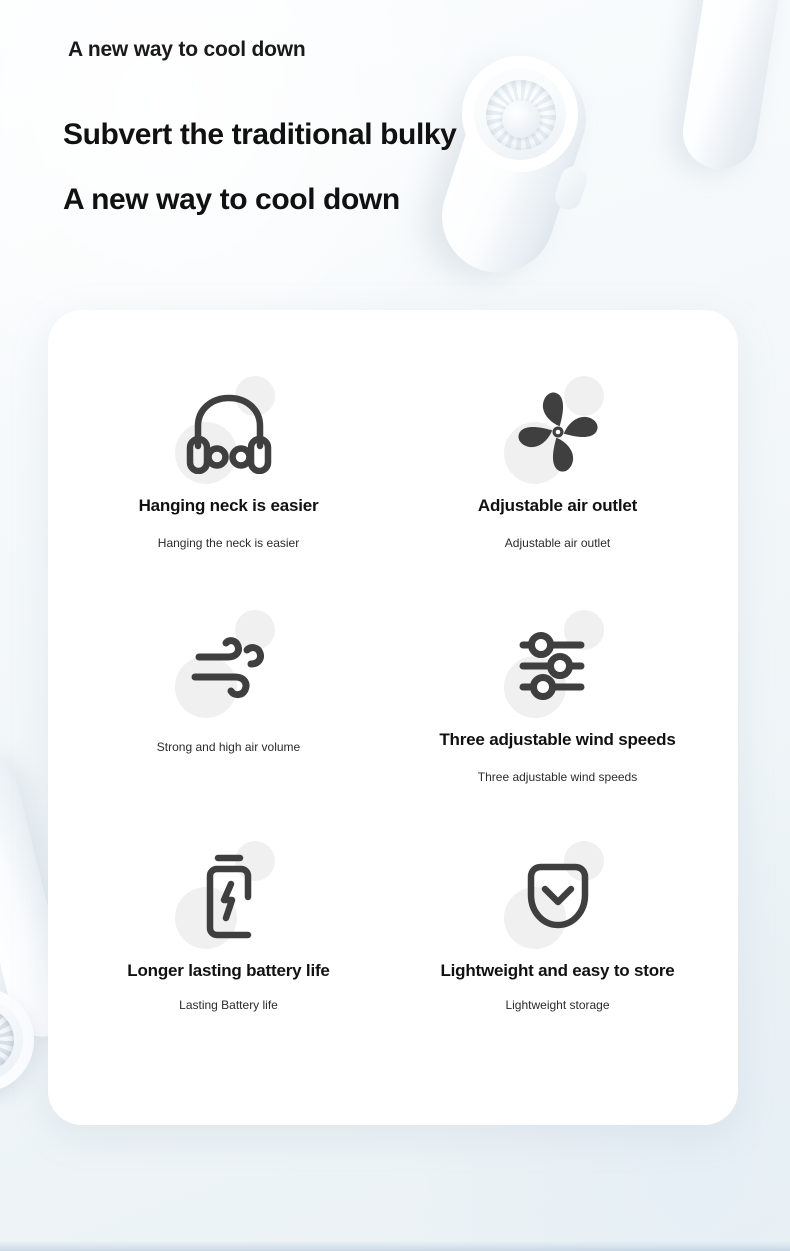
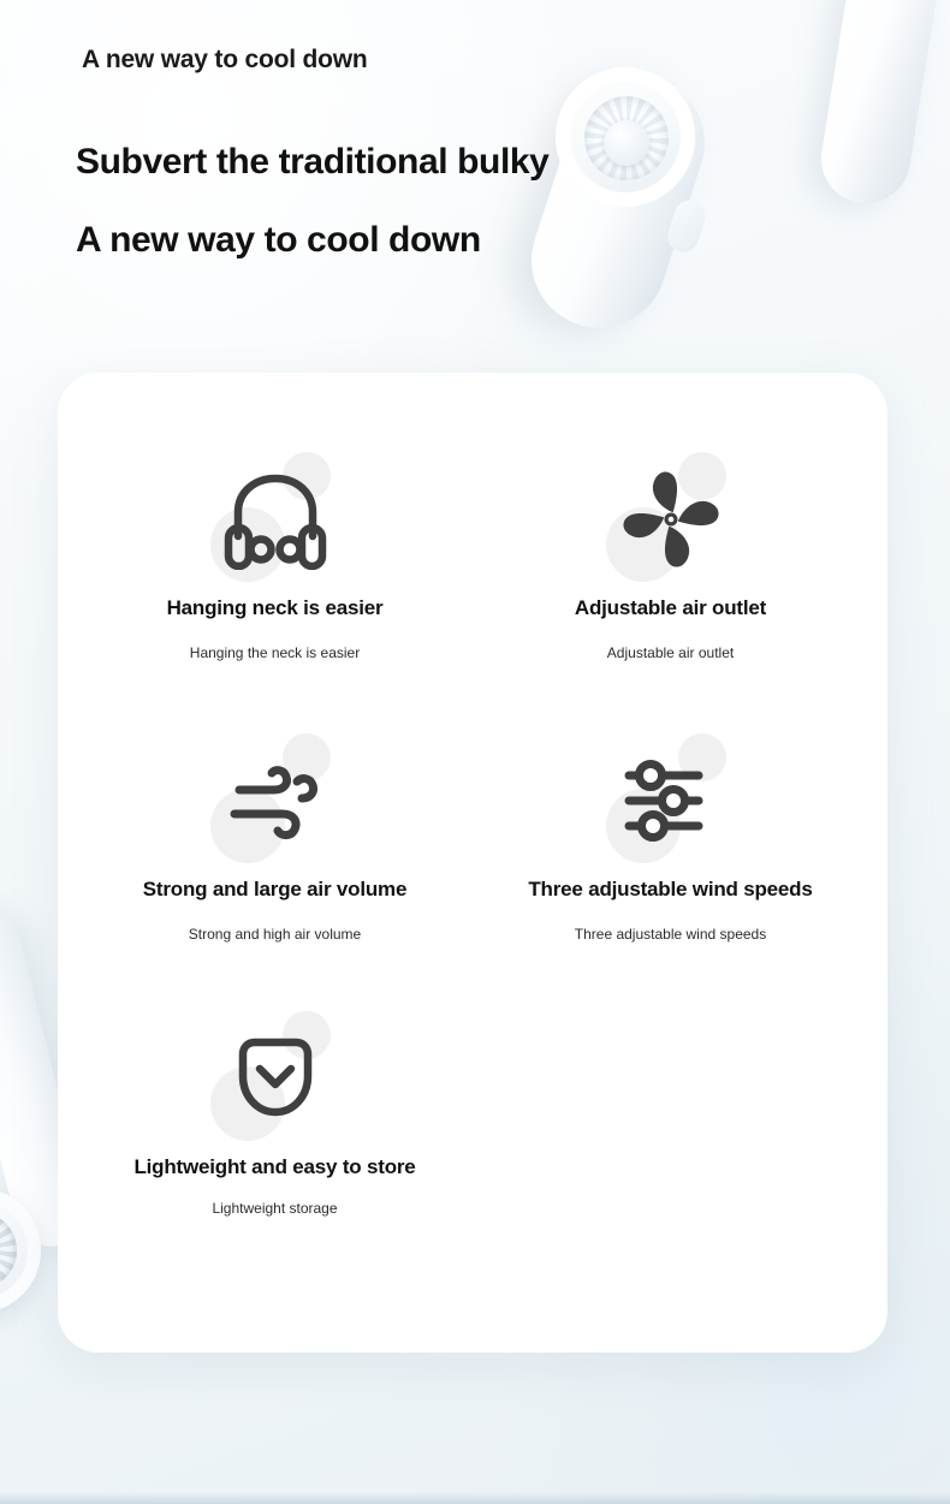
  A new way to cool down
  Subvert the traditional bulky
  A new way to cool down
  Hanging neck is easier
  Hanging the neck is easier
  Adjustable air outlet
  Adjustable air outlet
+ Strong and large air volume
  Strong and high air volume
  Three adjustable wind speeds
  Three adjustable wind speeds
- Longer lasting battery life
- Lasting Battery life
  Lightweight and easy to store
  Lightweight storage
